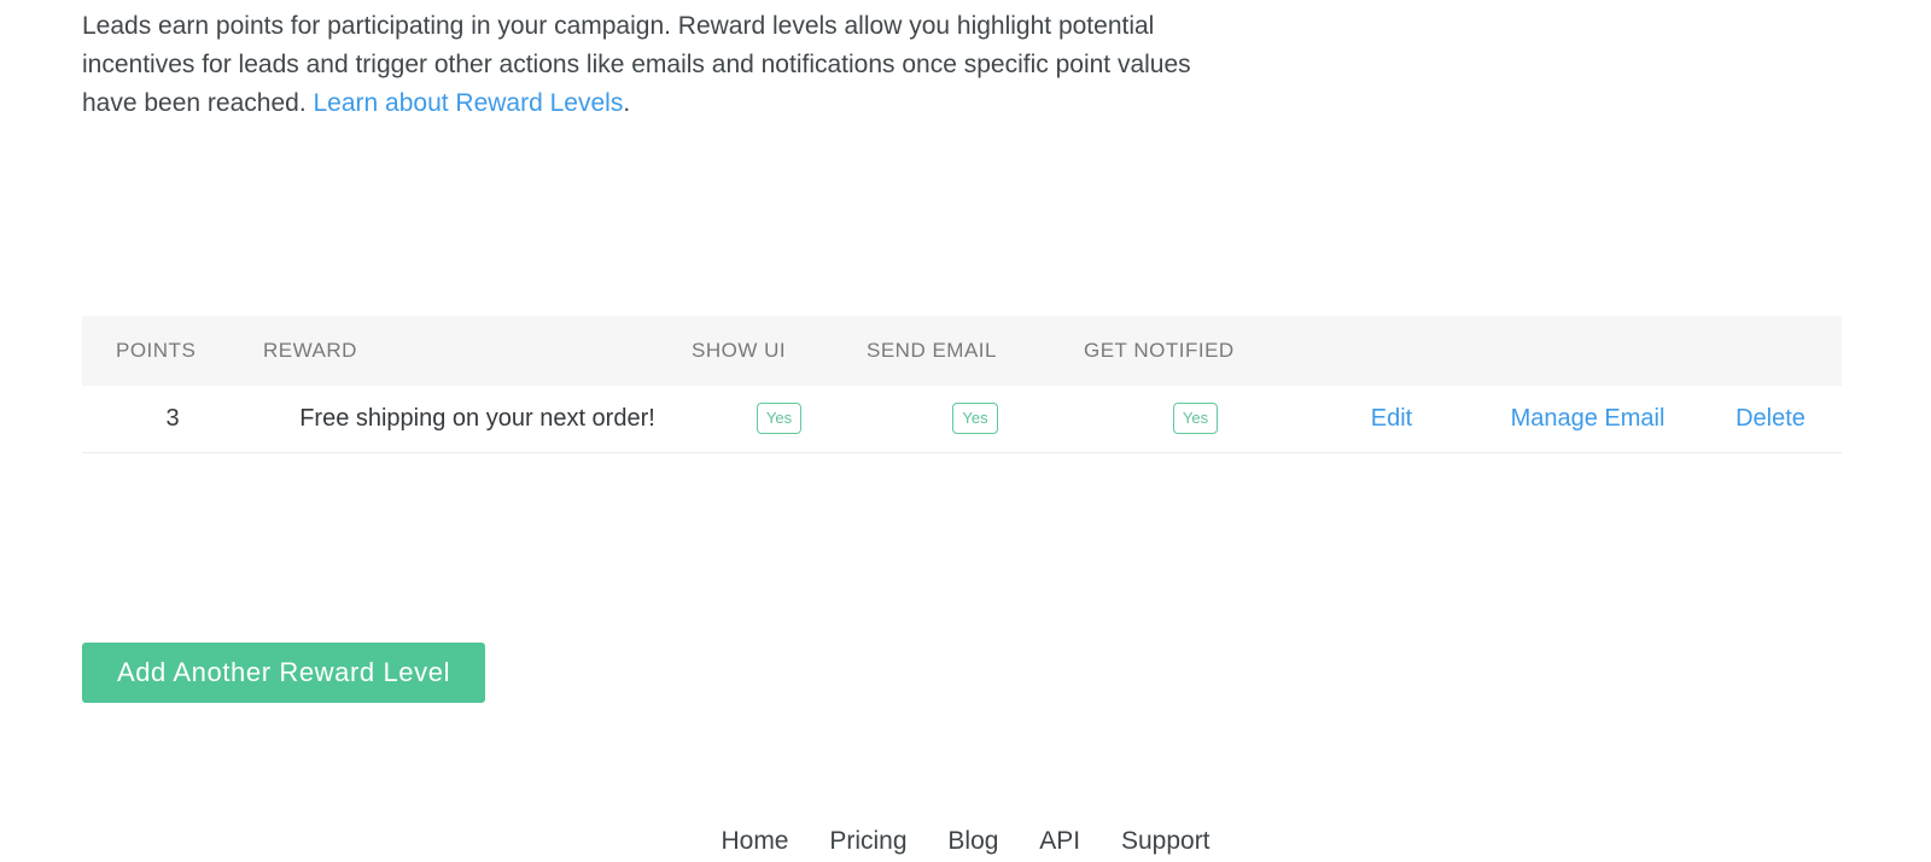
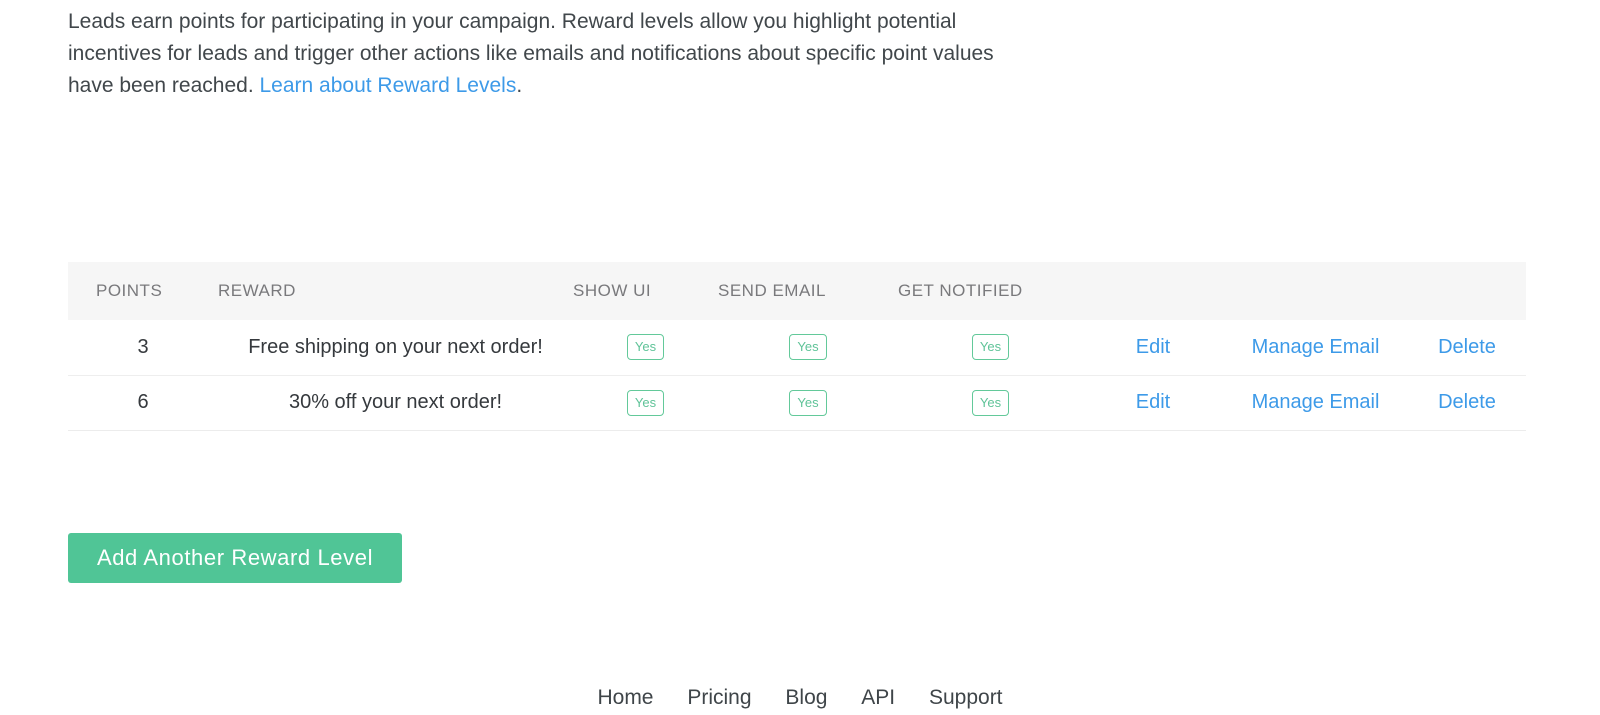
- Leads earn points for participating in your campaign. Reward levels allow you highlight potential incentives for leads and trigger other actions like emails and notifications once specific point values have been reached. Learn about Reward Levels.
+ Leads earn points for participating in your campaign. Reward levels allow you highlight potential incentives for leads and trigger other actions like emails and notifications about specific point values have been reached. Learn about Reward Levels.
  POINTS	REWARD	SHOW UI	SEND EMAIL	GET NOTIFIED
  3	Free shipping on your next order!	Yes	Yes	Yes	Edit	Manage Email	Delete
+ 6	30% off your next order!	Yes	Yes	Yes	Edit	Manage Email	Delete
  Add Another Reward Level
  Home Pricing Blog API Support
